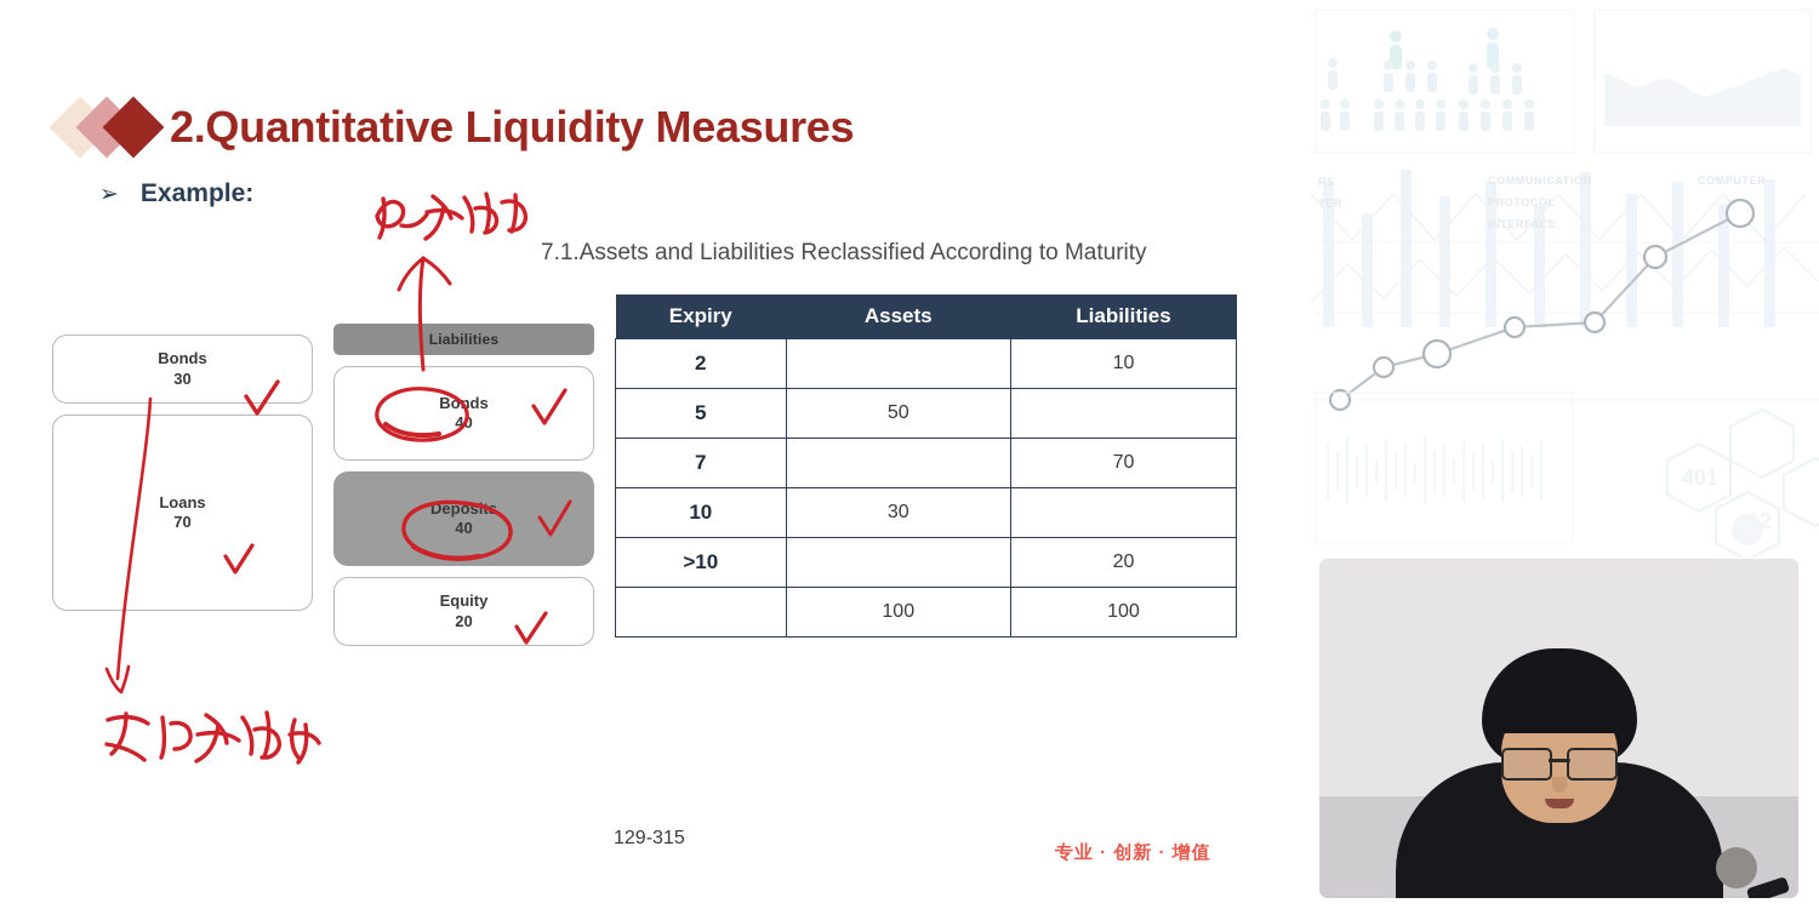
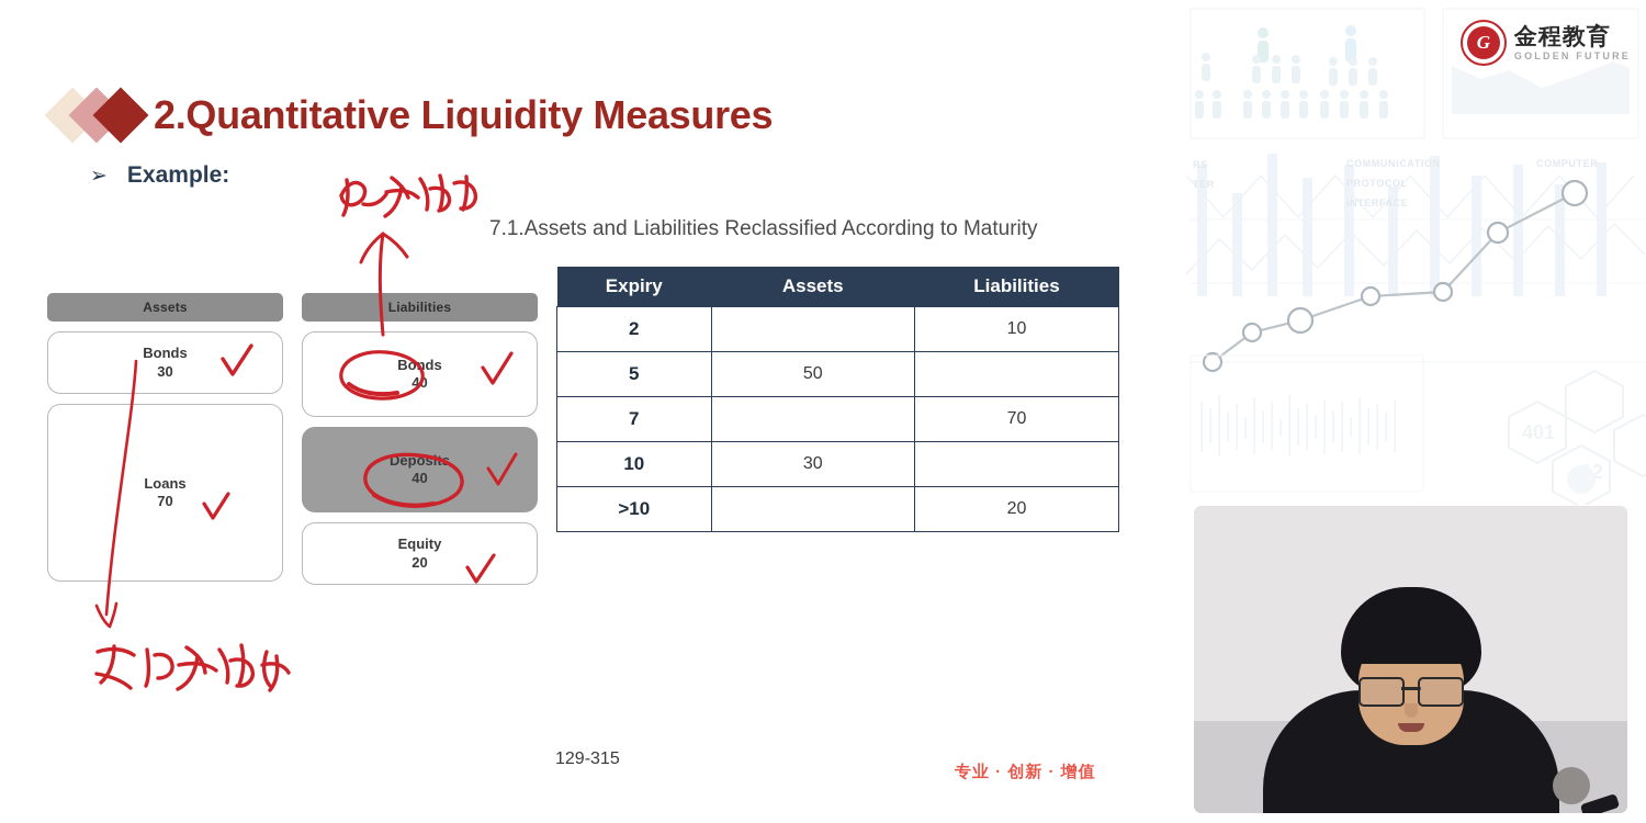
  2.Quantitative Liquidity Measures
  ➢
  Example:
  7.1.Assets and Liabilities Reclassified According to Maturity
+ Assets
  Bonds
  30
  Loans
  70
  Liabilities
  Bonds
  40
  Deposs
  40
  Equity
  20
  Expiry	Assets	Liabilities
  2		10
  5	50
  7		70
  10	30
  >10		20
- 	100	100
  129-315
  专业 · 创新 · 增值
  RS
  TER
  COMMUNICATION
  PROTOCOL
  INTERFACE
  COMPUTER
+ G
+ 金程教育
+ GOLDEN FUTURE
